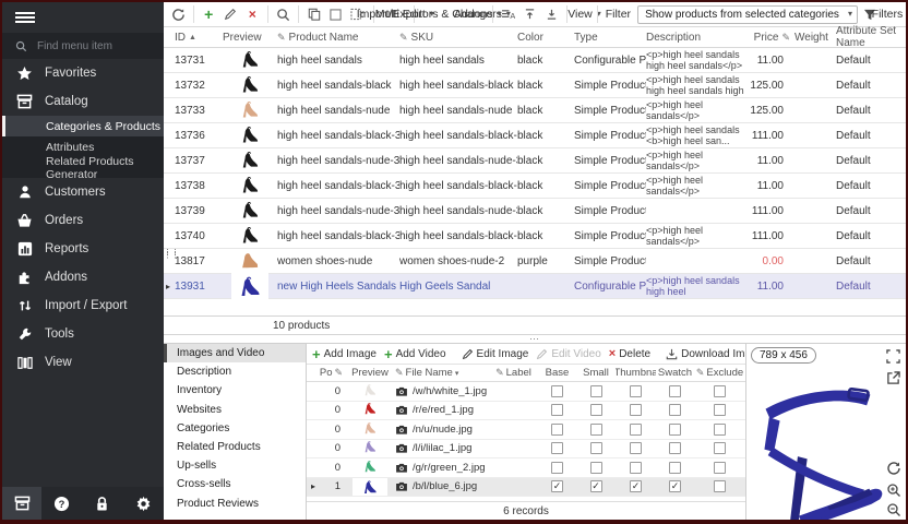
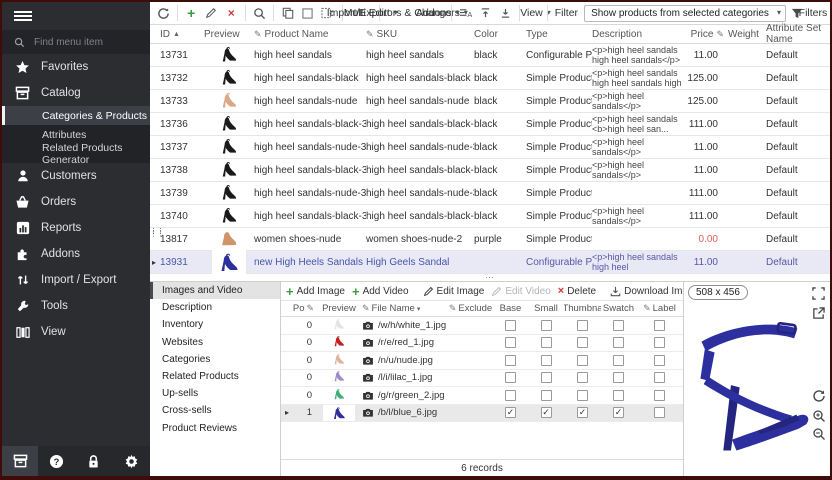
  Find menu item
  Favorites
  Catalog
  Categories & Products
  Attributes
  Related Products Generator
  Customers
  Orders
  Reports
  Addons
  Import / Export
  Tools
  View
  ?
  +
  ×
  Import/Export
  ▾
  Multi Editors & Changers
  ▾
  Addons
  ▾
  A
  View
  ▾
  Filter
  Show products from selected categories
  ▾
  Filters
  ID
  Preview
  ✎
  Product Name
  ✎
  SKU
  Color
  Type
  Description
  Price
  ✎
  Weight
  Attribute Set Name
  13731
  high heel sandals
  high heel sandals
  black
  <p>high heel sandals high heel sandals</p>
  11.00
  Default
  13732
  high heel sandals-black
  high heel sandals-black
  black
  Simple Produc
  <p>high heel sandals high heel sandals high
  125.00
  Default
  13733
  high heel sandals-nude
  high heel sandals-nude
  black
  Simple Produc
  <p>high heel sandals</p>
  125.00
  Default
  13736
  high heel sandals-black-3
  high heel sandals-black-
  black
  Simple Produc
  <p>high heel sandals <b>high heel san...
  111.00
  Default
  13737
  high heel sandals-nude-3
  high heel sandals-nude-
  black
  Simple Produc
  <p>high heel sandals</p>
  11.00
  Default
  13738
  high heel sandals-black-3
  high heel sandals-black-
  black
  Simple Produc
  <p>high heel sandals</p>
  11.00
  Default
  13739
  high heel sandals-nude-3
  high heel sandals-nude-
  black
  Simple Produc
  111.00
  Default
  13740
  high heel sandals-black-3
  high heel sandals-black-
  black
  Simple Produc
  <p>high heel sandals</p>
  111.00
  Default
  13817
  women shoes-nude
  women shoes-nude-2
  purple
  Simple Produc
  0.00
  Default
  ▸
  13931
  new High Heels Sandals
  High Geels Sandal
  11.00
  Default
- 10 products
  ⋯
  Images and Video
  Description
  Inventory
  Websites
  Categories
  Related Products
  Up-sells
  Cross-sells
  Product Reviews
  +
  Add Image
  +
  Add Video
  Edit Image
  Edit Video
  ×
  Delete
  Download Im
  Po
  ✎
  Preview
  ✎
  File Name
  ✎
- Label
+ Exclude
  Base
  Small
  Thumbna
  Swatch
  ✎
- Exclude
+ Label
  0
  /w/h/white_1.jpg
  0
  /r/e/red_1.jpg
  0
  /n/u/nude.jpg
  0
  /l/i/lilac_1.jpg
  0
  /g/r/green_2.jpg
  ▸
  1
  /b/l/blue_6.jpg
  ✓
  ✓
  ✓
  ✓
  6 records
- 789 x 456
+ 508 x 456
